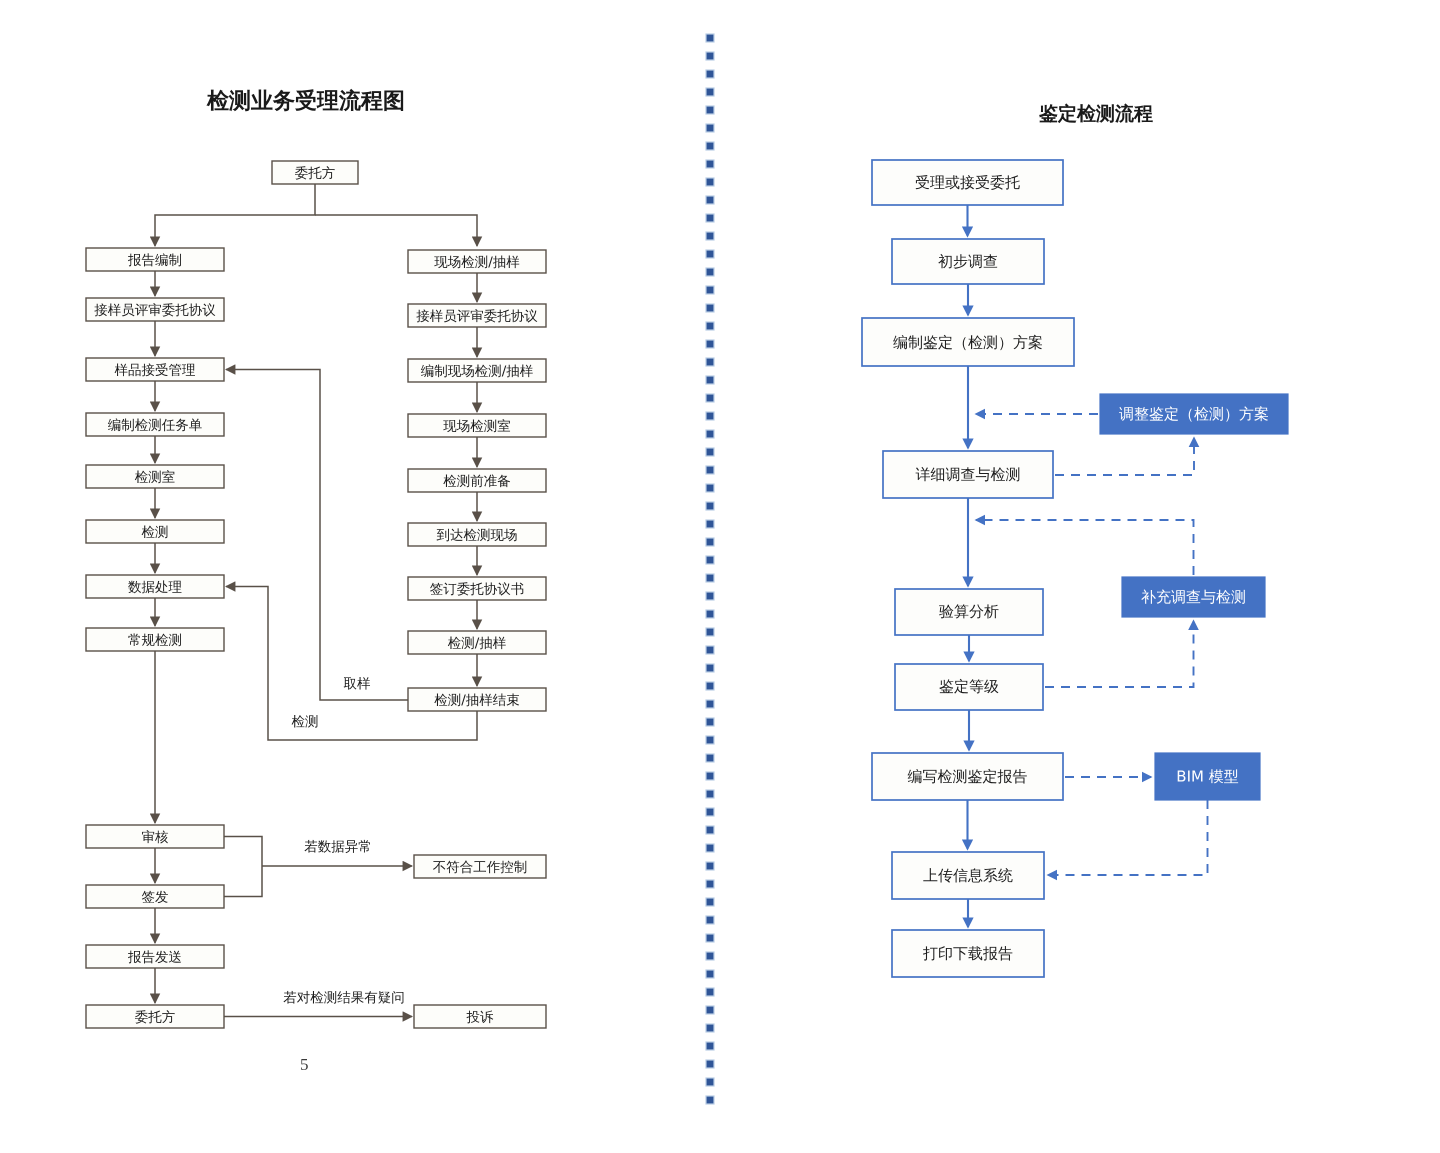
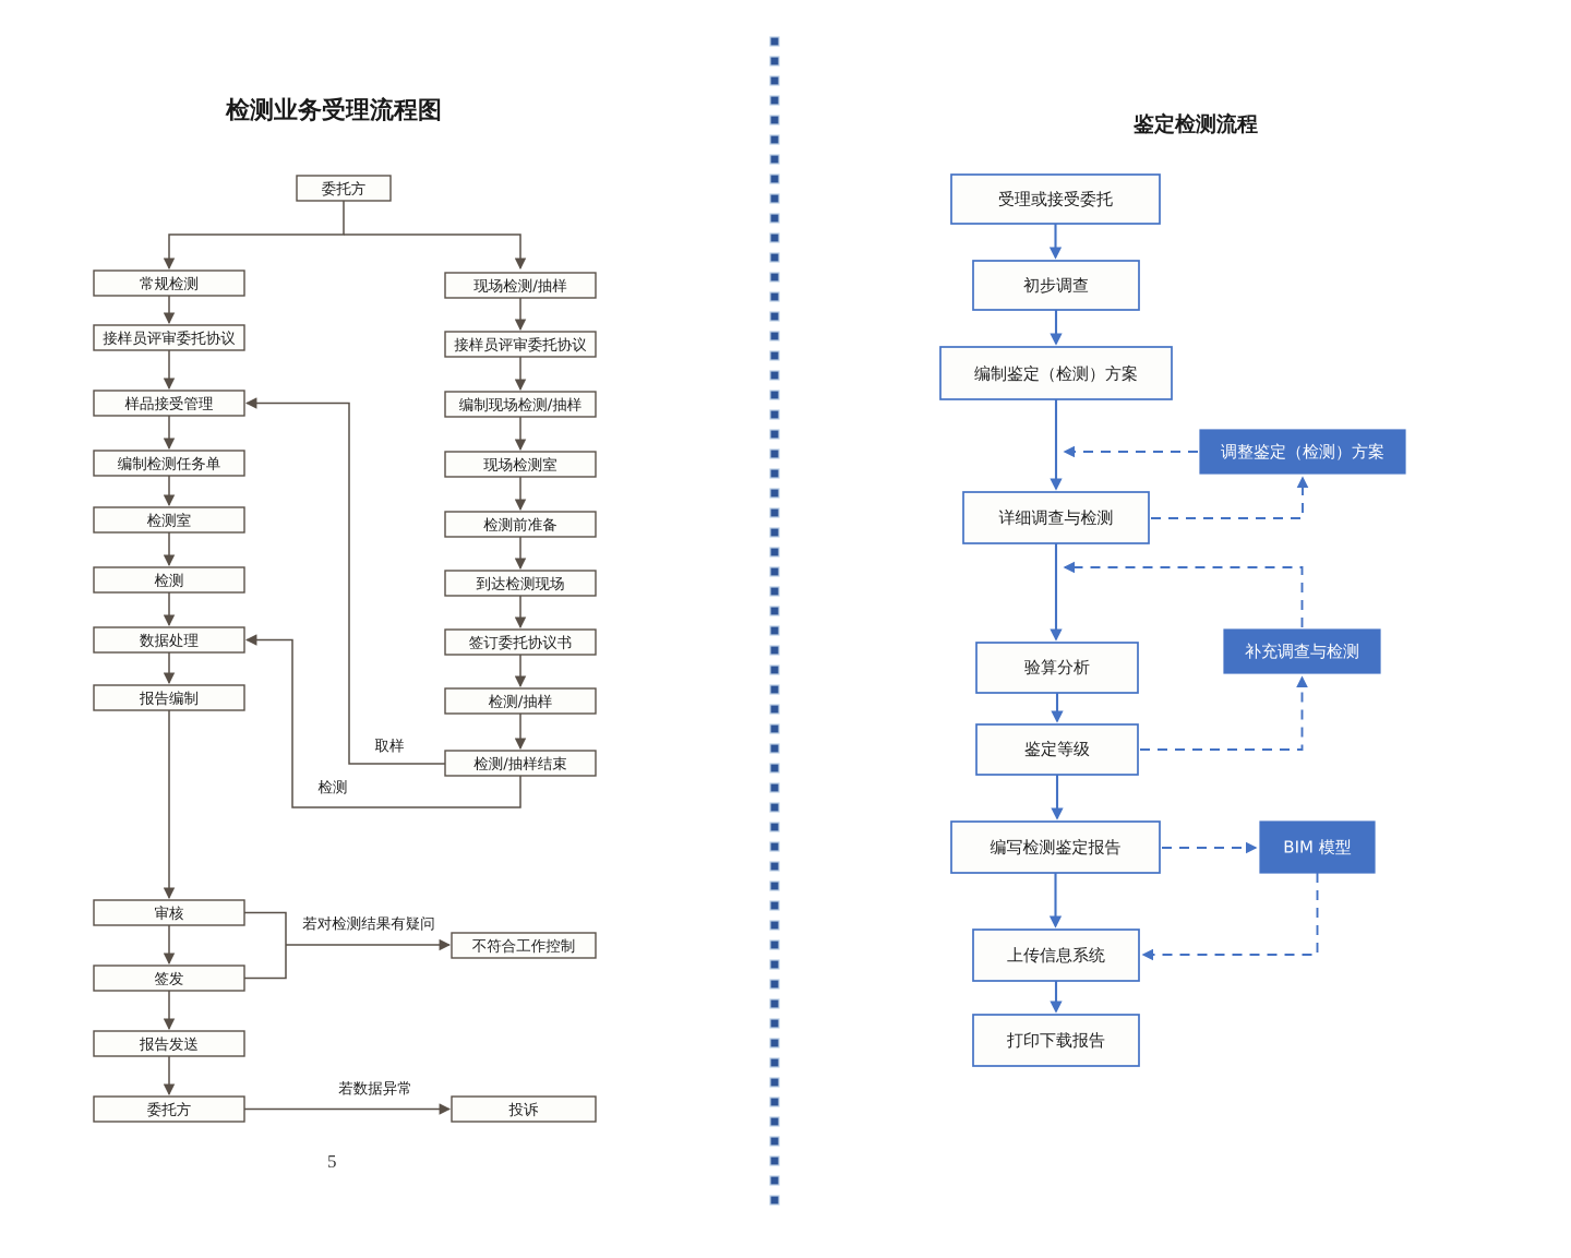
  检测业务受理流程图
  鉴定检测流程
  委托方
- 报告编制
+ 常规检测
  接样员评审委托协议
  样品接受管理
  编制检测任务单
  检测室
  检测
  数据处理
- 常规检测
+ 报告编制
  审核
  签发
  报告发送
  委托方
  现场检测/抽样
  接样员评审委托协议
  编制现场检测/抽样
  现场检测室
  检测前准备
  到达检测现场
  签订委托协议书
  检测/抽样
  检测/抽样结束
  取样
  检测
- 若数据异常
+ 若对检测结果有疑问
  不符合工作控制
- 若对检测结果有疑问
+ 若数据异常
  投诉
  5
  受理或接受委托
  初步调查
  编制鉴定（检测）方案
  详细调查与检测
  验算分析
  鉴定等级
  编写检测鉴定报告
  上传信息系统
  打印下载报告
  调整鉴定（检测）方案
  补充调查与检测
  BIM 模型
